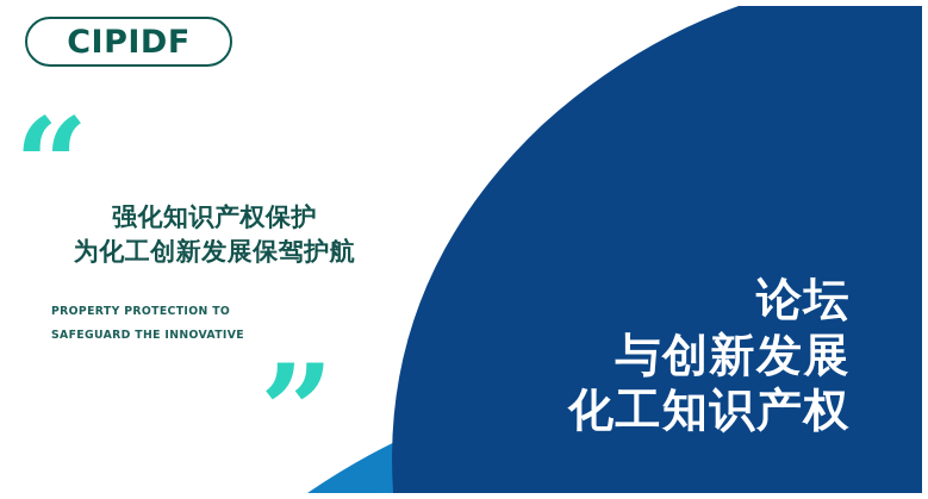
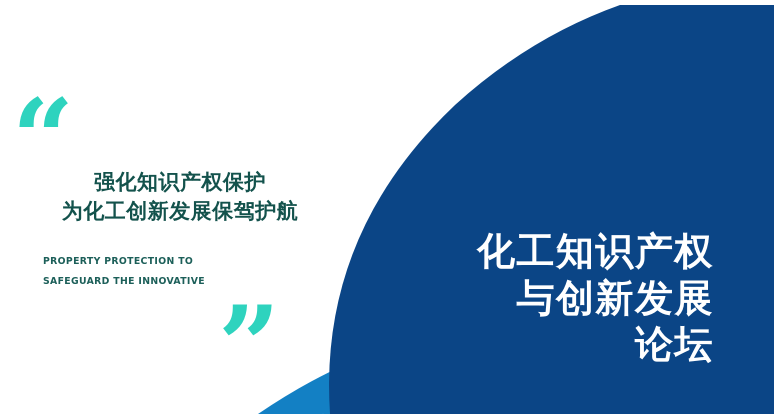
- CIPIDF
  “
  强化知识产权保护
  为化工创新发展保驾护航
  PROPERTY PROTECTION TO
  SAFEGUARD THE INNOVATIVE
  ”
- 论坛
+ 化工知识产权
  与创新发展
- 化工知识产权
+ 论坛
